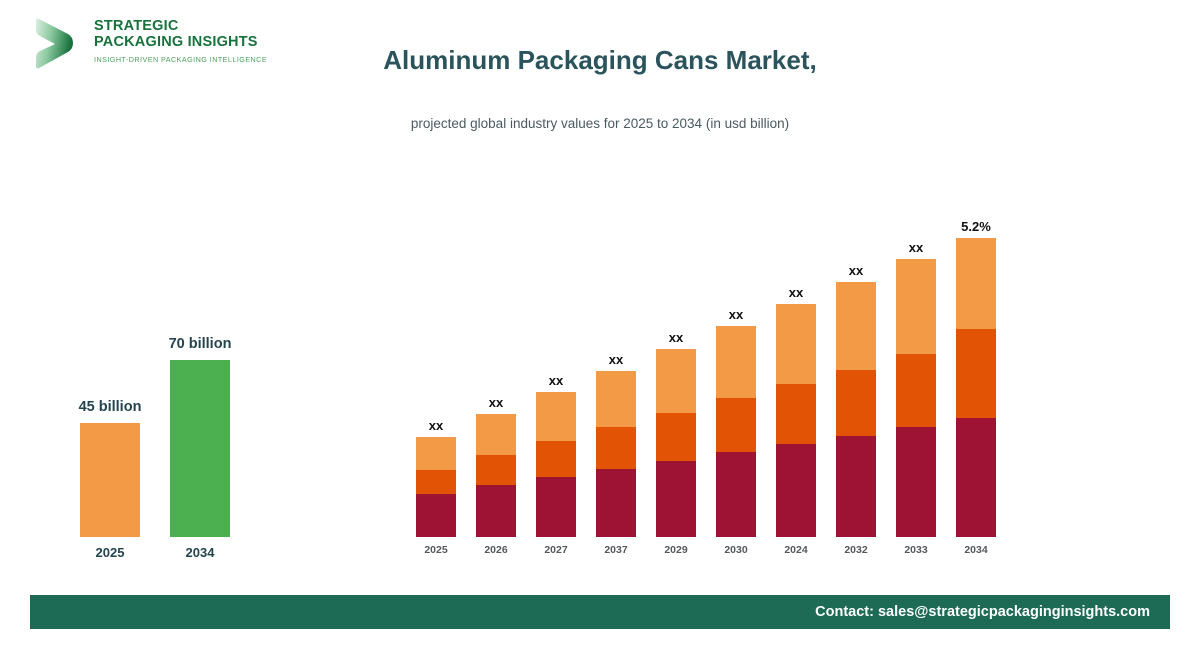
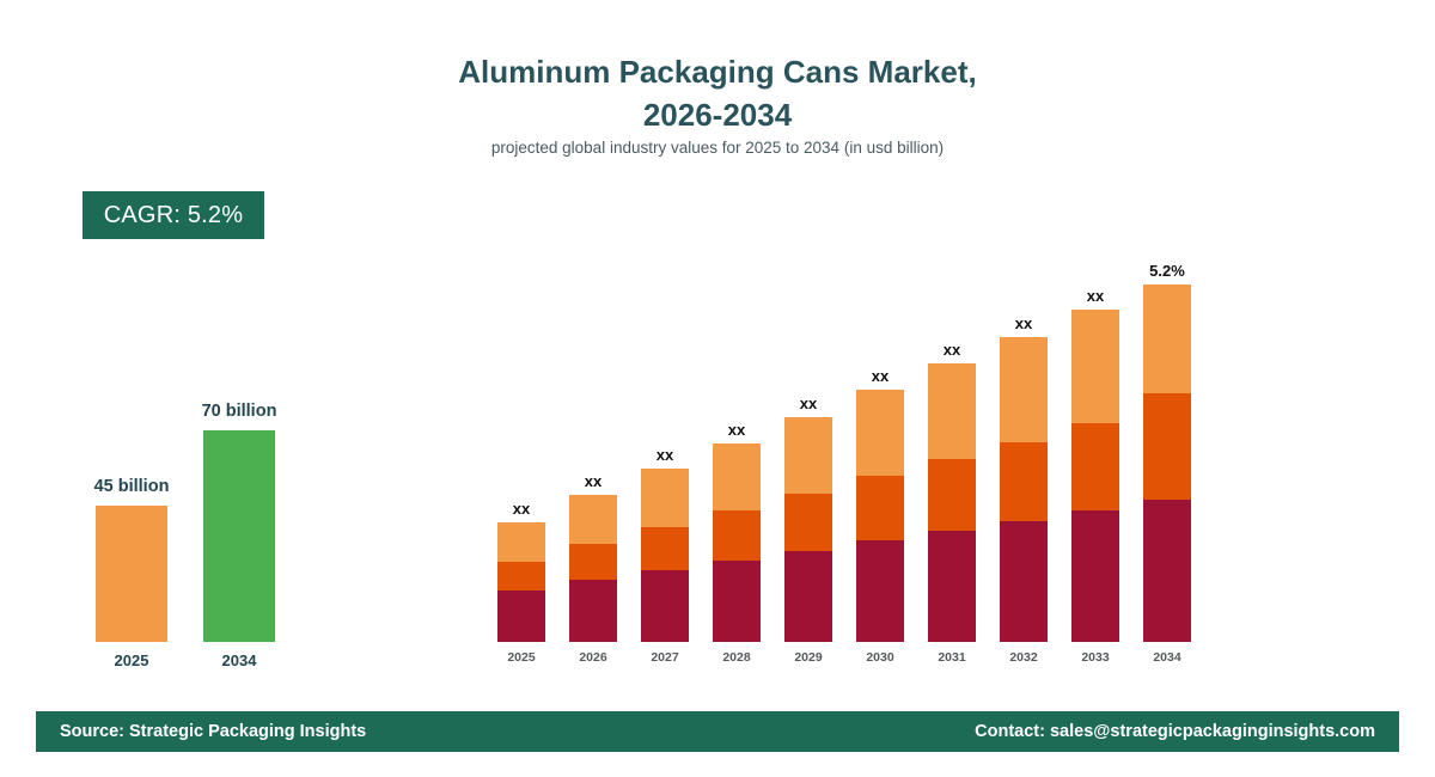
- STRATEGIC
- PACKAGING INSIGHTS
- INSIGHT-DRIVEN PACKAGING INTELLIGENCE
  Aluminum Packaging Cans Market,
+ 2026-2034
  projected global industry values for 2025 to 2034 (in usd billion)
+ CAGR: 5.2%
  45 billion
  2025
  70 billion
  2034
  xx
  2025
  xx
  2026
  xx
  2027
  xx
- 2037
+ 2028
  xx
  2029
  xx
  2030
  xx
- 2024
+ 2031
  xx
  2032
  xx
  2033
  5.2%
  2034
+ Source: Strategic Packaging Insights
  Contact: sales@strategicpackaginginsights.com
